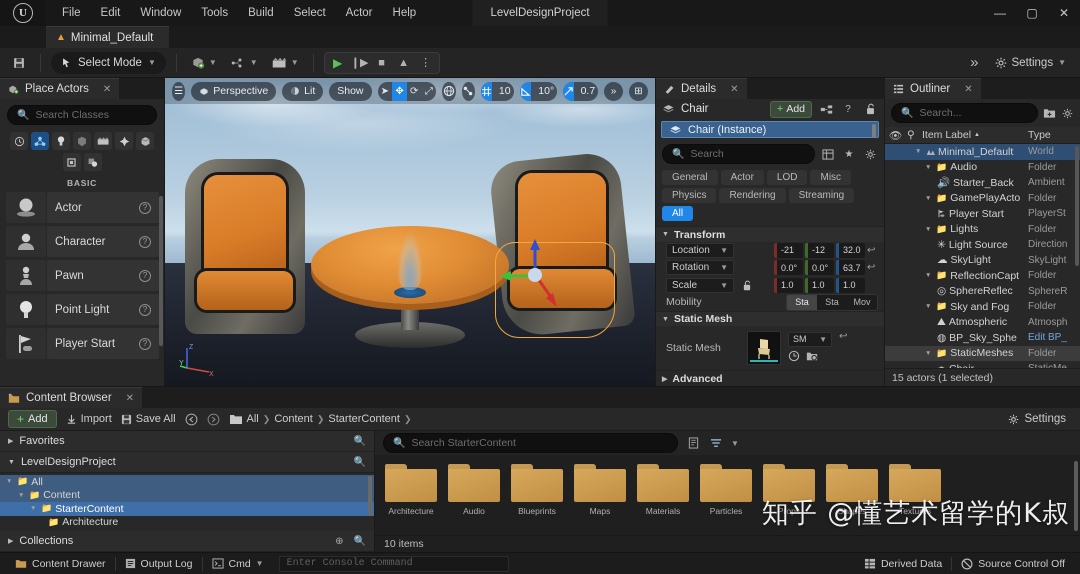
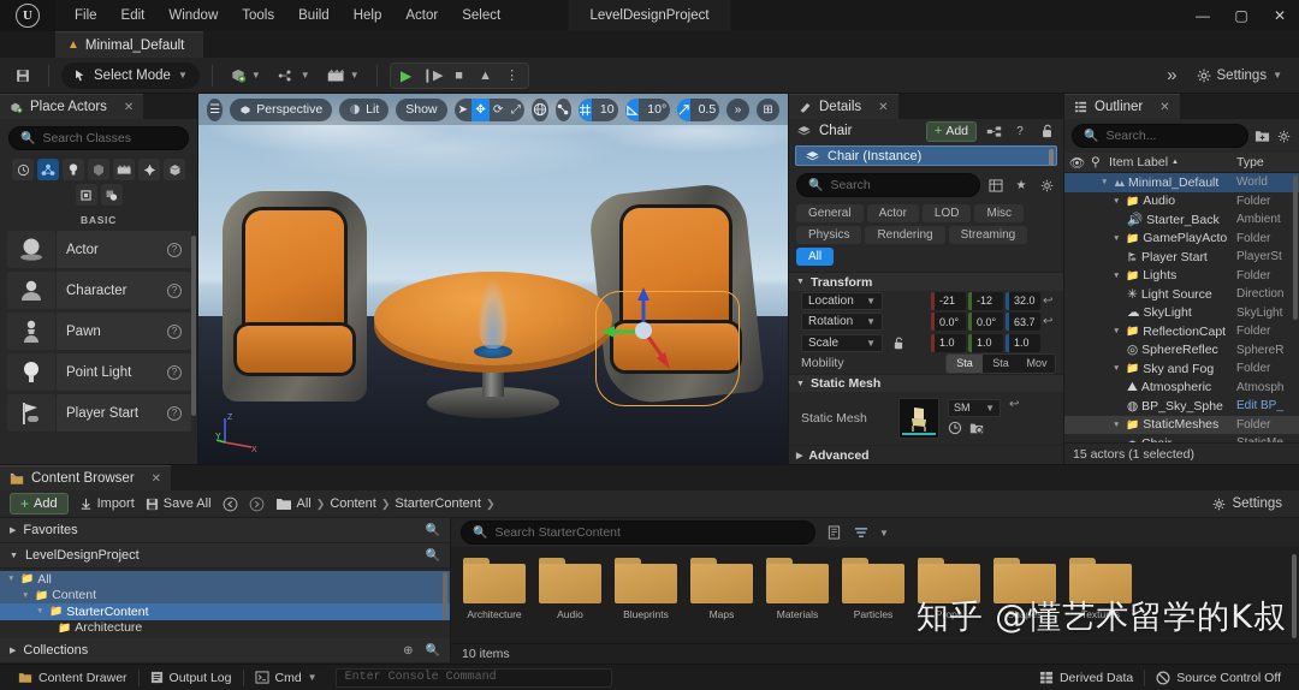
  U
  File
  Edit
  Window
  Tools
  Build
- Select
+ Help
  Actor
- Help
+ Select
  LevelDesignProject
  —
  ▢
  ✕
  ▲
  Minimal_Default
  Select Mode
  ▼
  ▼
  ▼
  ▼
  ▶
  ❙▶
  ■
  ▲
  ⋮
  »
  Settings
  ▼
  Place Actors
  ✕
  🔍
  Search Classes
  BASIC
  Actor
  ?
  Character
  ?
  Pawn
  ?
  Point Light
  ?
  Player Start
  ?
  ☰
  Perspective
  Lit
  Show
  ➤
  ✥
  ⟳
  ⤢
  10
  10°
- 0.7
+ 0.5
  »
  ⊞
  Details
  ✕
  Chair
  +
  Add
  ?
  Chair (Instance)
  🔍
  Search
  ★
  General
  Actor
  LOD
  Misc
  Physics
  Rendering
  Streaming
  All
  Transform
  Location
  ▼
  -21
  -12
  32.0
  ↩
  Rotation
  ▼
  0.0°
  0.0°
  63.7
  ↩
  Scale
  ▼
  1.0
  1.0
  1.0
  Mobility
  Sta
  Sta
  Mov
  Static Mesh
  Static Mesh
  SM
  ▼
  ↩
  Advanced
  Outliner
  ✕
  🔍
  Search...
  👁
  ⚲
  Item Label
  Type
  Minimal_Default
  World
  📁
  Audio
  Folder
  🔊
  Starter_Back
  Ambient
  📁
  GamePlayActo
  Folder
  Player Start
  PlayerSt
  📁
  Lights
  Folder
  ✳
  Light Source
  Direction
  ☁
  SkyLight
  SkyLight
  📁
  ReflectionCapt
  Folder
  ◎
  SphereReflec
  SphereR
  📁
  Sky and Fog
  Folder
  ⛰
  Atmospheric
  Atmosph
  ◍
  BP_Sky_Sphe
  Edit BP_
  📁
  StaticMeshes
  Folder
  15 actors (1 selected)
  Content Browser
  ✕
  +
  Add
  Import
  Save All
  All
  ❯
  Content
  ❯
  StarterContent
  ❯
  Settings
  Favorites
  🔍
  LevelDesignProject
  🔍
  📁
  All
  📁
  Content
  📁
  StarterContent
  📁
  Architecture
  Collections
  ⊕
  🔍
  🔍
  Search StarterContent
  ▼
  Architecture
  Audio
  Blueprints
  Maps
  Materials
  Particles
  Props
  Shapes
  Textures
  10 items
  知乎 @懂艺术留学的K叔
  Content Drawer
  Output Log
  Cmd
  ▼
  Enter Console Command
  Derived Data
  Source Control Off
